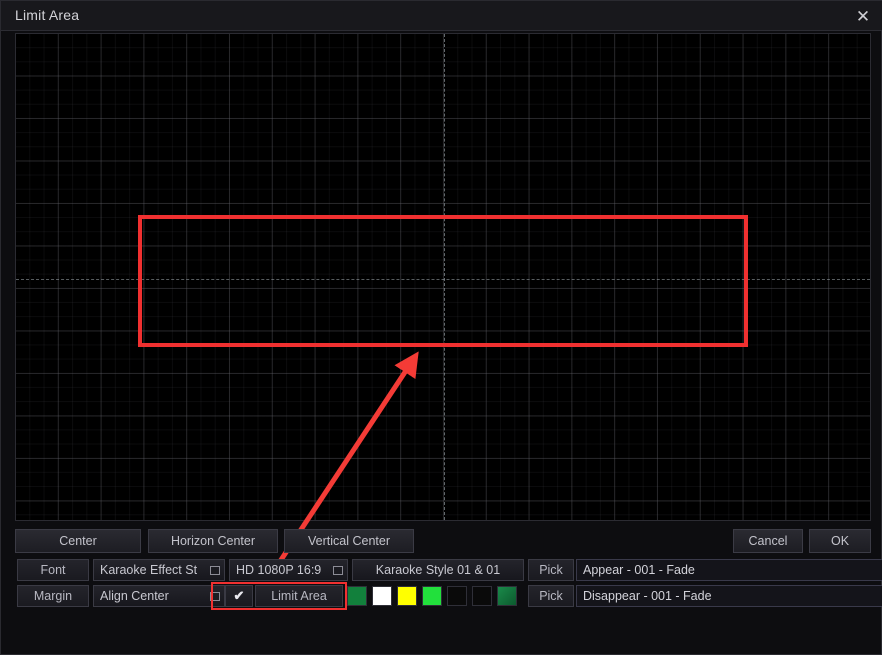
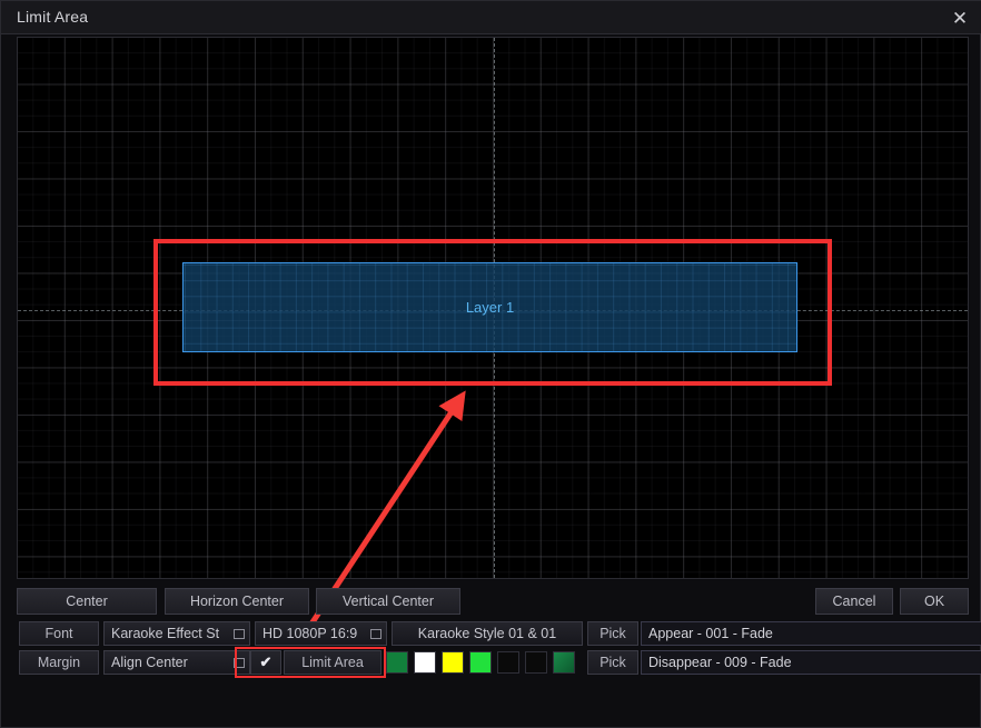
  Limit Area
  ✕
+ Layer 1
  Center
  Horizon Center
  Vertical Center
  Cancel
  OK
  Font
  Karaoke Effect St
  HD 1080P 16:9
  Karaoke Style 01 & 01
  Pick
  Appear - 001 - Fade
  Margin
  Align Center
  ✔
  Limit Area
  Pick
- Disappear - 001 - Fade
+ Disappear - 009 - Fade
